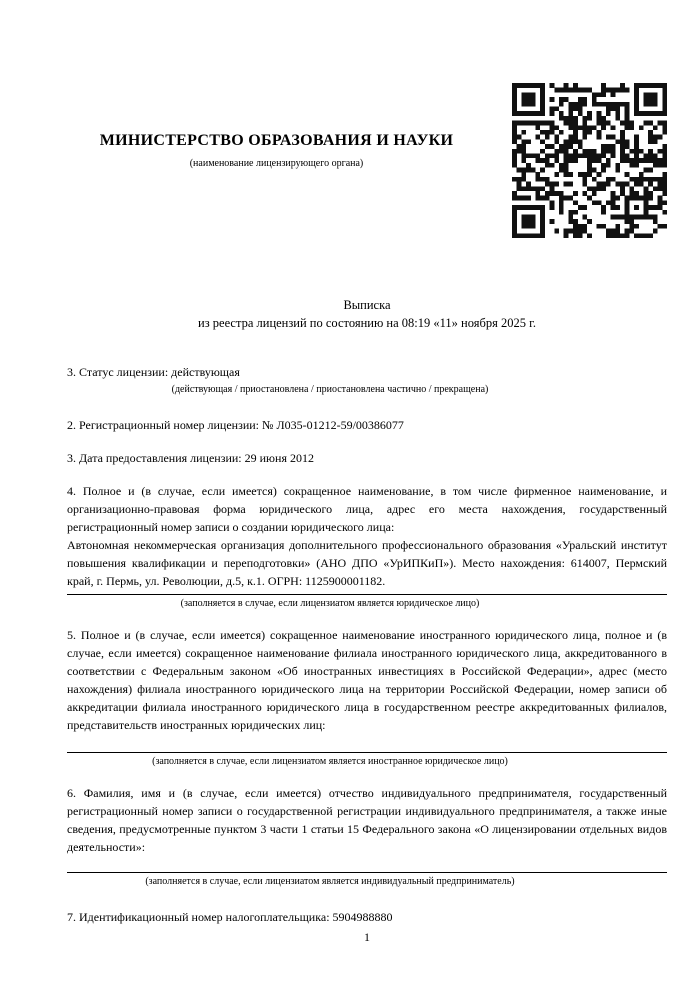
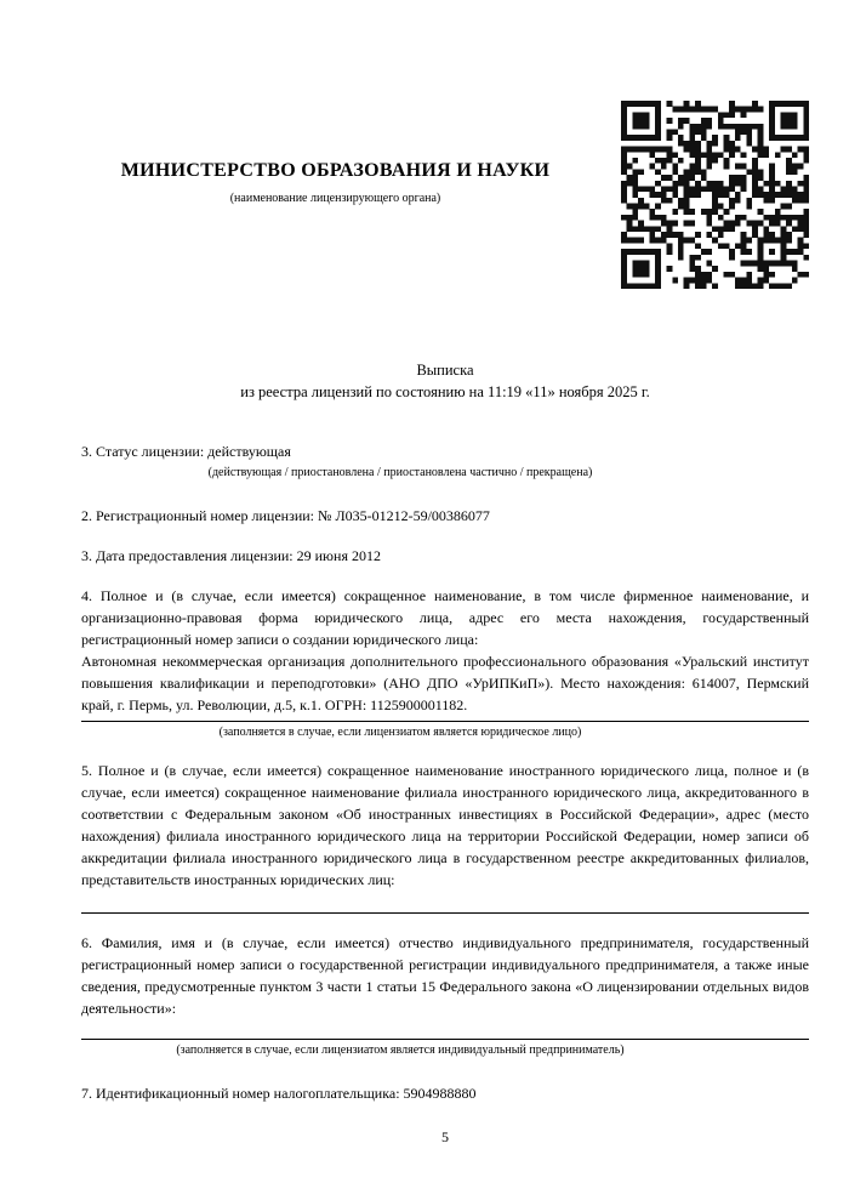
  МИНИСТЕРСТВО ОБРАЗОВАНИЯ И НАУКИ
  (наименование лицензирующего органа)
  Выписка
- из реестра лицензий по состоянию на 08:19 «11» ноября 2025 г.
+ из реестра лицензий по состоянию на 11:19 «11» ноября 2025 г.
  3. Статус лицензии: действующая
  (действующая / приостановлена / приостановлена частично / прекращена)
  2. Регистрационный номер лицензии: № Л035-01212-59/00386077
  3. Дата предоставления лицензии: 29 июня 2012
  4. Полное и (в случае, если имеется) сокращенное наименование, в том числе фирменное наименование, и организационно-правовая форма юридического лица, адрес его места нахождения, государственный регистрационный номер записи о создании юридического лица:
  Автономная некоммерческая организация дополнительного профессионального образования «Уральский институт повышения квалификации и переподготовки» (АНО ДПО «УрИПКиП»). Место нахождения: 614007, Пермский край, г. Пермь, ул. Революции, д.5, к.1. ОГРН: 1125900001182.
  (заполняется в случае, если лицензиатом является юридическое лицо)
  5. Полное и (в случае, если имеется) сокращенное наименование иностранного юридического лица, полное и (в случае, если имеется) сокращенное наименование филиала иностранного юридического лица, аккредитованного в соответствии с Федеральным законом «Об иностранных инвестициях в Российской Федерации», адрес (место нахождения) филиала иностранного юридического лица на территории Российской Федерации, номер записи об аккредитации филиала иностранного юридического лица в государственном реестре аккредитованных филиалов, представительств иностранных юридических лиц:
- (заполняется в случае, если лицензиатом является иностранное юридическое лицо)
  6. Фамилия, имя и (в случае, если имеется) отчество индивидуального предпринимателя, государственный регистрационный номер записи о государственной регистрации индивидуального предпринимателя, а также иные сведения, предусмотренные пунктом 3 части 1 статьи 15 Федерального закона «О лицензировании отдельных видов деятельности»:
  (заполняется в случае, если лицензиатом является индивидуальный предприниматель)
  7. Идентификационный номер налогоплательщика: 5904988880
- 1
+ 5
